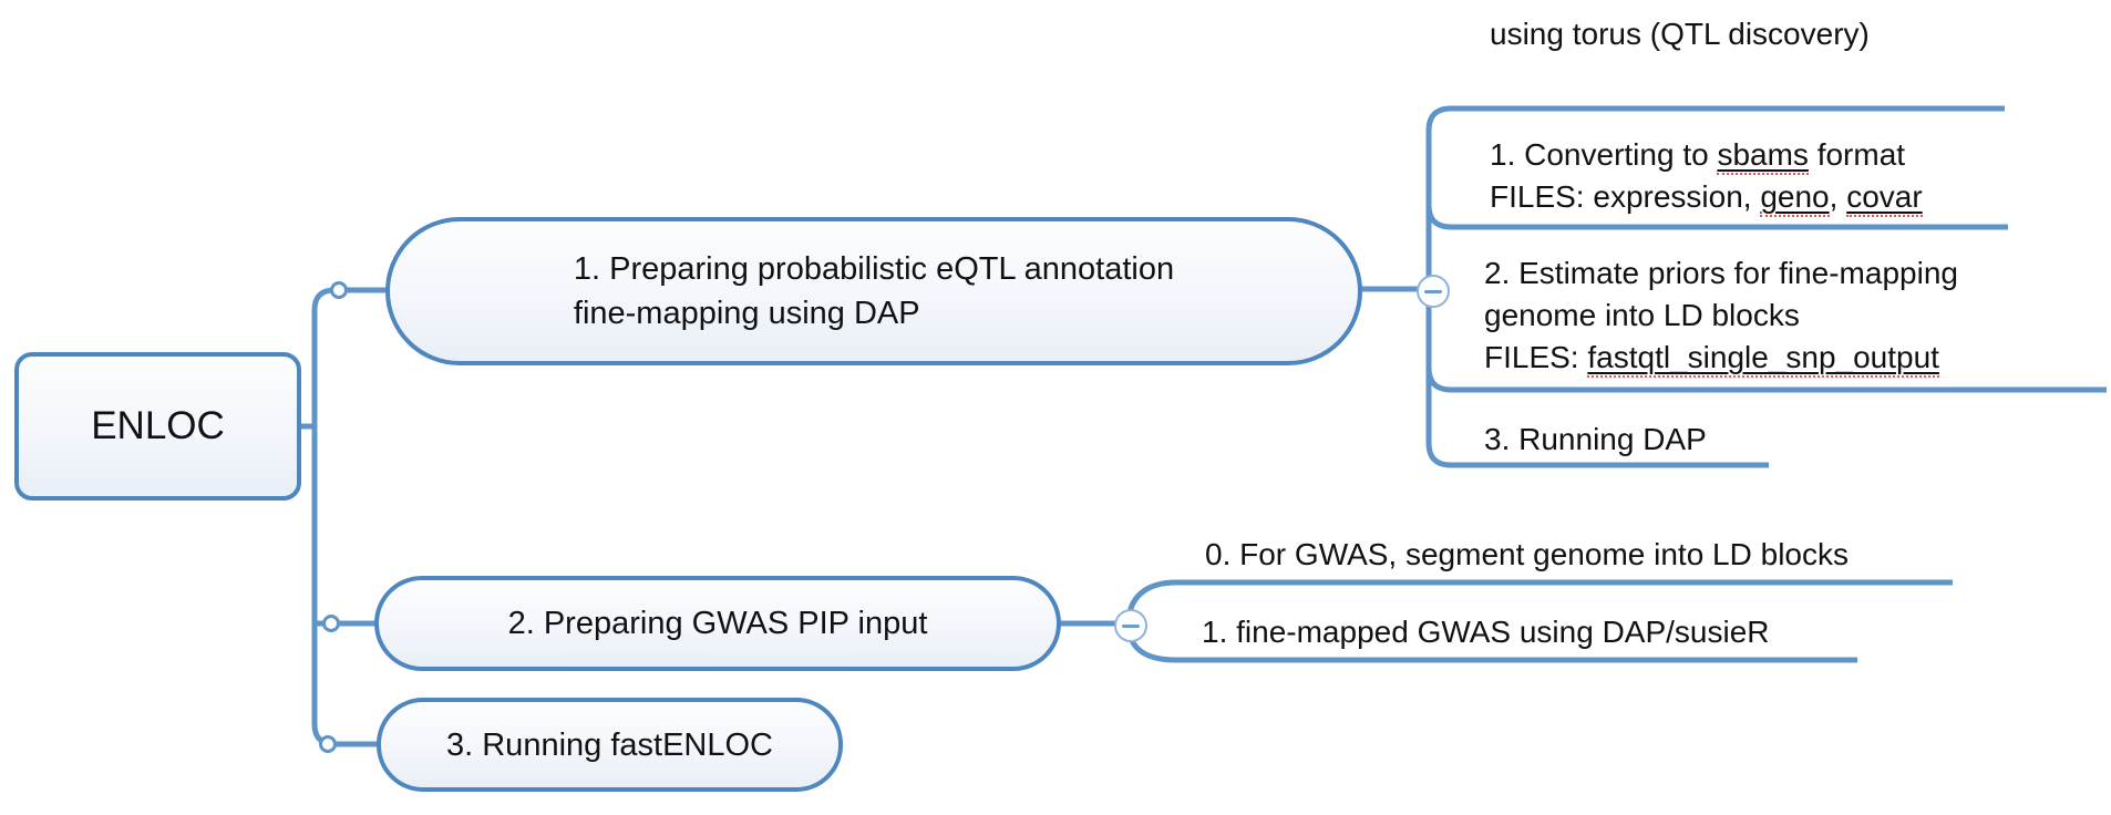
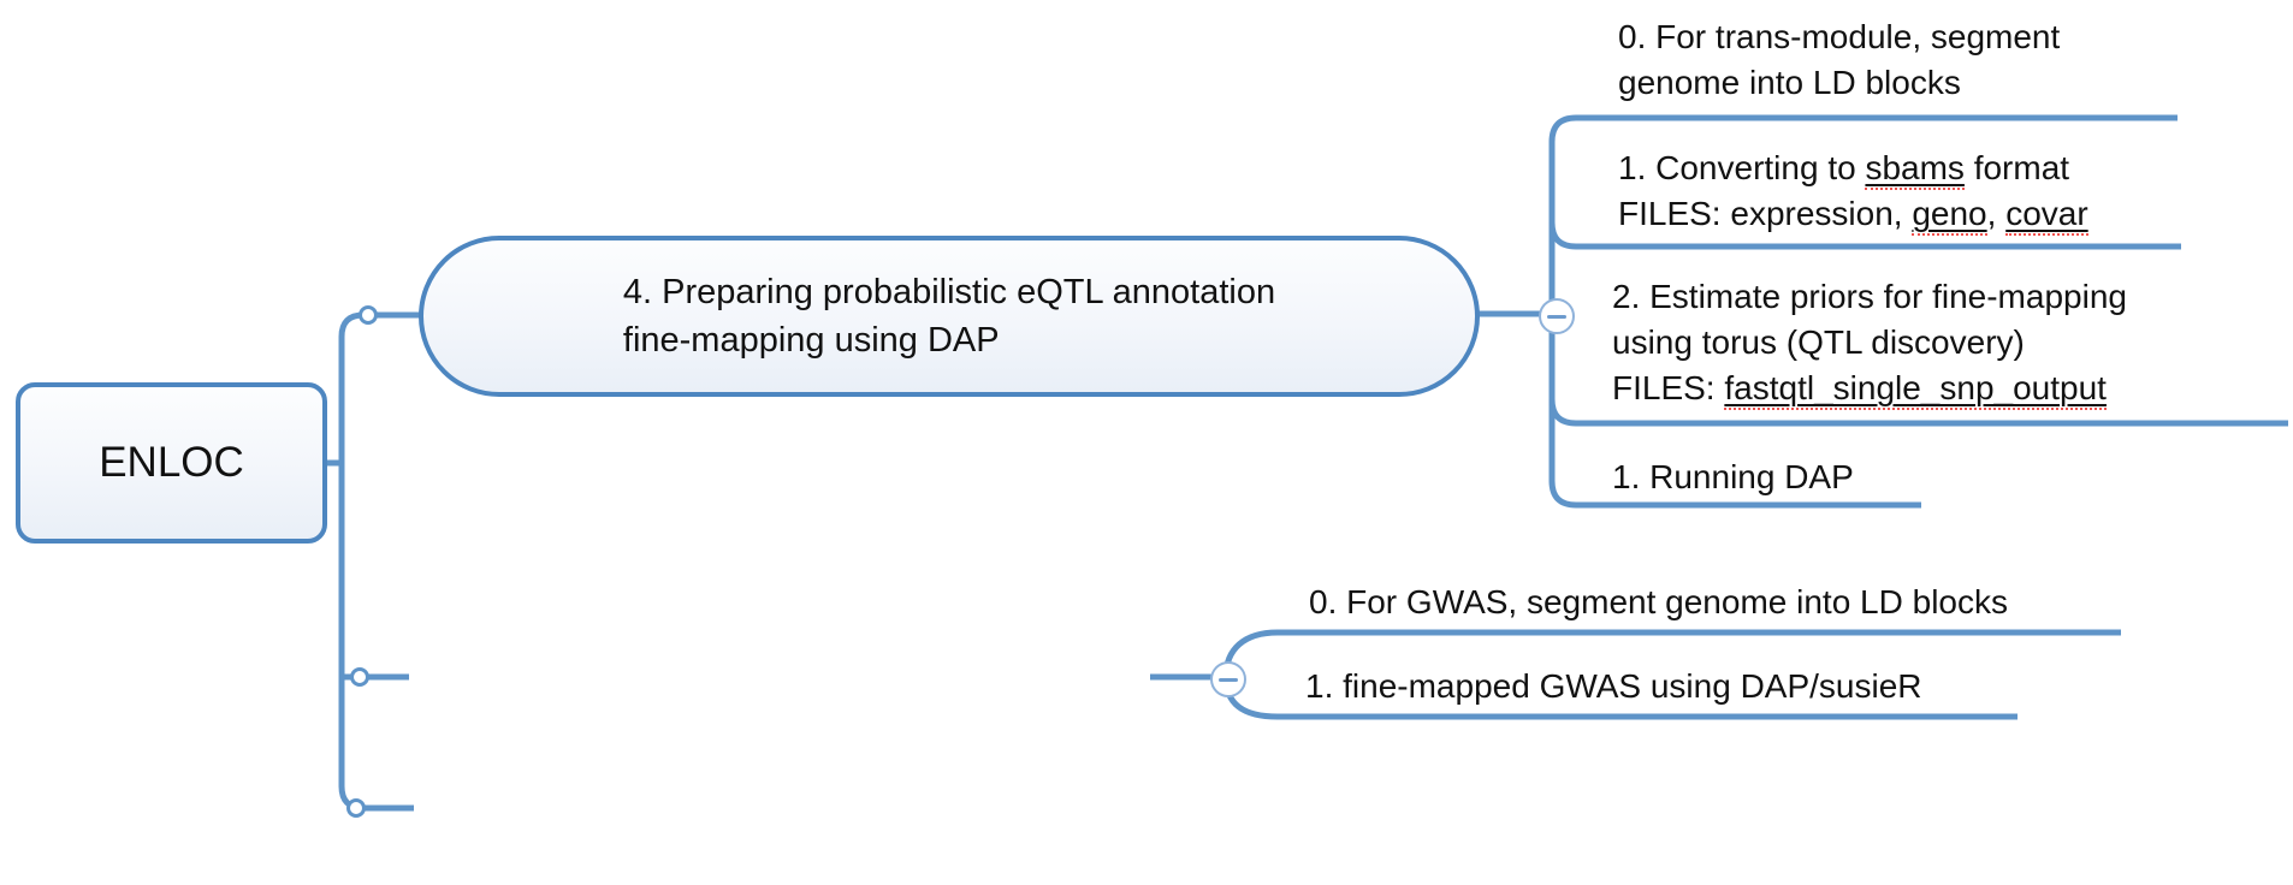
  ENLOC
- 1. Preparing probabilistic eQTL annotation
+ 4. Preparing probabilistic eQTL annotation
  fine-mapping using DAP
+ 0. For trans-module, segment
- using torus (QTL discovery)
+ genome into LD blocks
  1. Converting to sbams format
  FILES: expression, geno, covar
  2. Estimate priors for fine-mapping
- genome into LD blocks
+ using torus (QTL discovery)
  FILES: fastqtl_single_snp_output
- 3. Running DAP
+ 1. Running DAP
- 2. Preparing GWAS PIP input
  0. For GWAS, segment genome into LD blocks
  1. fine-mapped GWAS using DAP/susieR
- 3. Running fastENLOC
